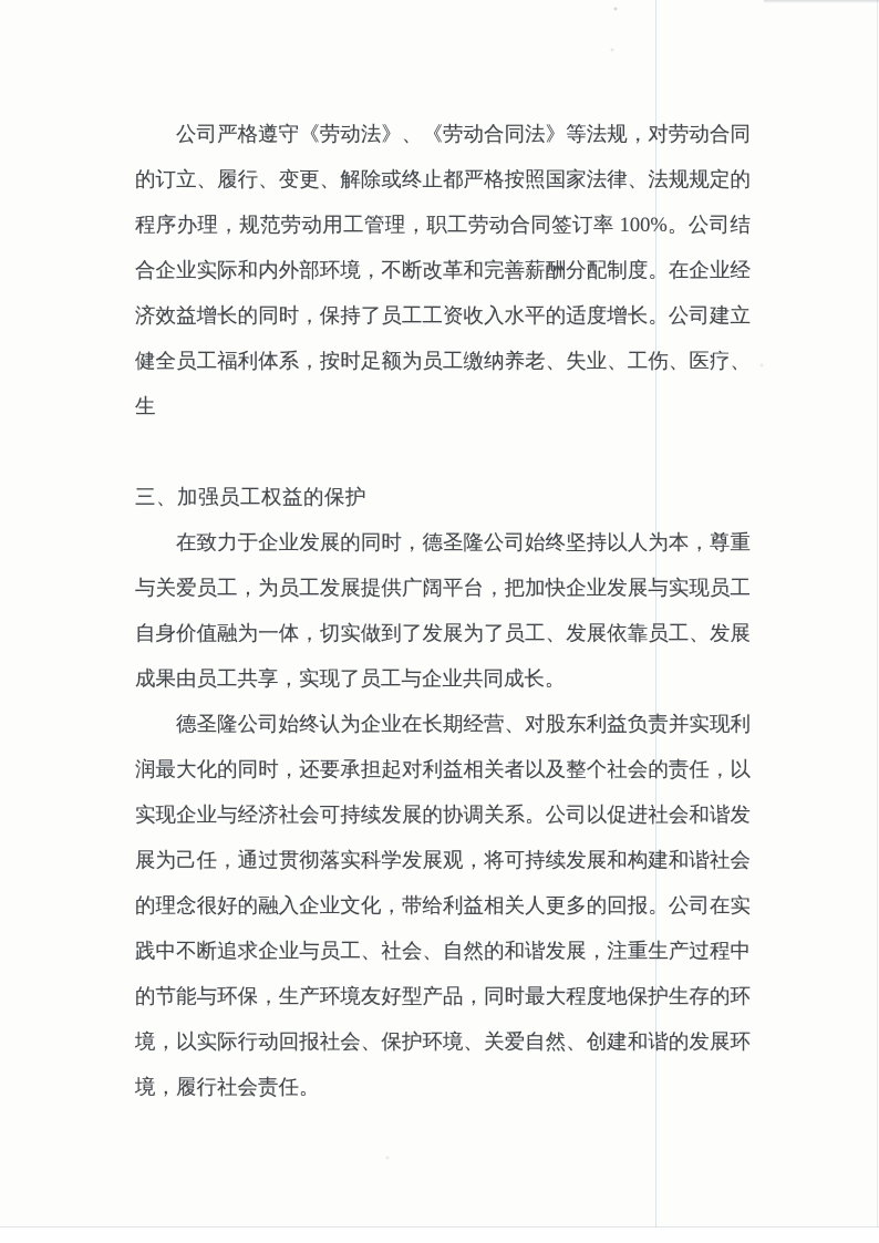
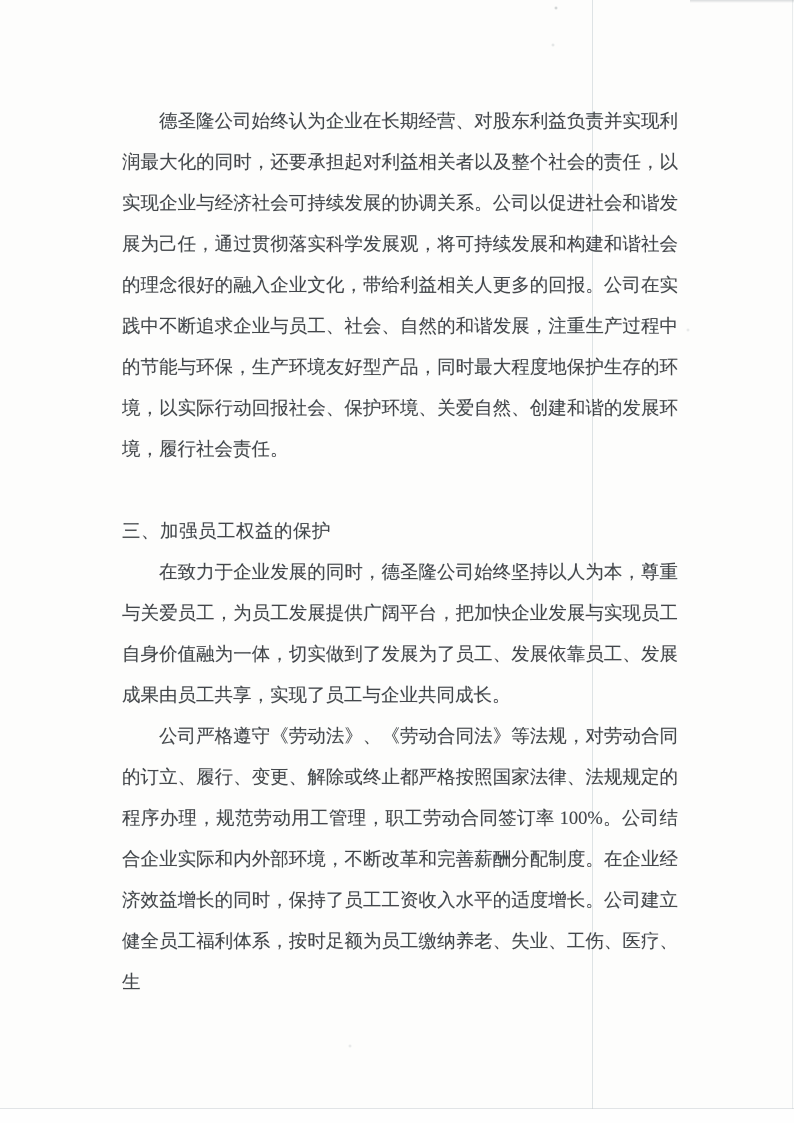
- 公司严格遵守《劳动法》、《劳动合同法》等法规，对劳动合同的订立、履行、变更、解除或终止都严格按照国家法律、法规规定的程序办理，规范劳动用工管理，职工劳动合同签订率 100%。公司结合企业实际和内外部环境，不断改革和完善薪酬分配制度。在企业经济效益增长的同时，保持了员工工资收入水平的适度增长。公司建立健全员工福利体系，按时足额为员工缴纳养老、失业、工伤、医疗、生
+ 德圣隆公司始终认为企业在长期经营、对股东利益负责并实现利润最大化的同时，还要承担起对利益相关者以及整个社会的责任，以实现企业与经济社会可持续发展的协调关系。公司以促进社会和谐发展为己任，通过贯彻落实科学发展观，将可持续发展和构建和谐社会的理念很好的融入企业文化，带给利益相关人更多的回报。公司在实践中不断追求企业与员工、社会、自然的和谐发展，注重生产过程中的节能与环保，生产环境友好型产品，同时最大程度地保护生存的环境，以实际行动回报社会、保护环境、关爱自然、创建和谐的发展环境，履行社会责任。
  三、加强员工权益的保护
  在致力于企业发展的同时，德圣隆公司始终坚持以人为本，尊重与关爱员工，为员工发展提供广阔平台，把加快企业发展与实现员工自身价值融为一体，切实做到了发展为了员工、发展依靠员工、发展成果由员工共享，实现了员工与企业共同成长。
- 德圣隆公司始终认为企业在长期经营、对股东利益负责并实现利润最大化的同时，还要承担起对利益相关者以及整个社会的责任，以实现企业与经济社会可持续发展的协调关系。公司以促进社会和谐发展为己任，通过贯彻落实科学发展观，将可持续发展和构建和谐社会的理念很好的融入企业文化，带给利益相关人更多的回报。公司在实践中不断追求企业与员工、社会、自然的和谐发展，注重生产过程中的节能与环保，生产环境友好型产品，同时最大程度地保护生存的环境，以实际行动回报社会、保护环境、关爱自然、创建和谐的发展环境，履行社会责任。
+ 公司严格遵守《劳动法》、《劳动合同法》等法规，对劳动合同的订立、履行、变更、解除或终止都严格按照国家法律、法规规定的程序办理，规范劳动用工管理，职工劳动合同签订率 100%。公司结合企业实际和内外部环境，不断改革和完善薪酬分配制度。在企业经济效益增长的同时，保持了员工工资收入水平的适度增长。公司建立健全员工福利体系，按时足额为员工缴纳养老、失业、工伤、医疗、生
